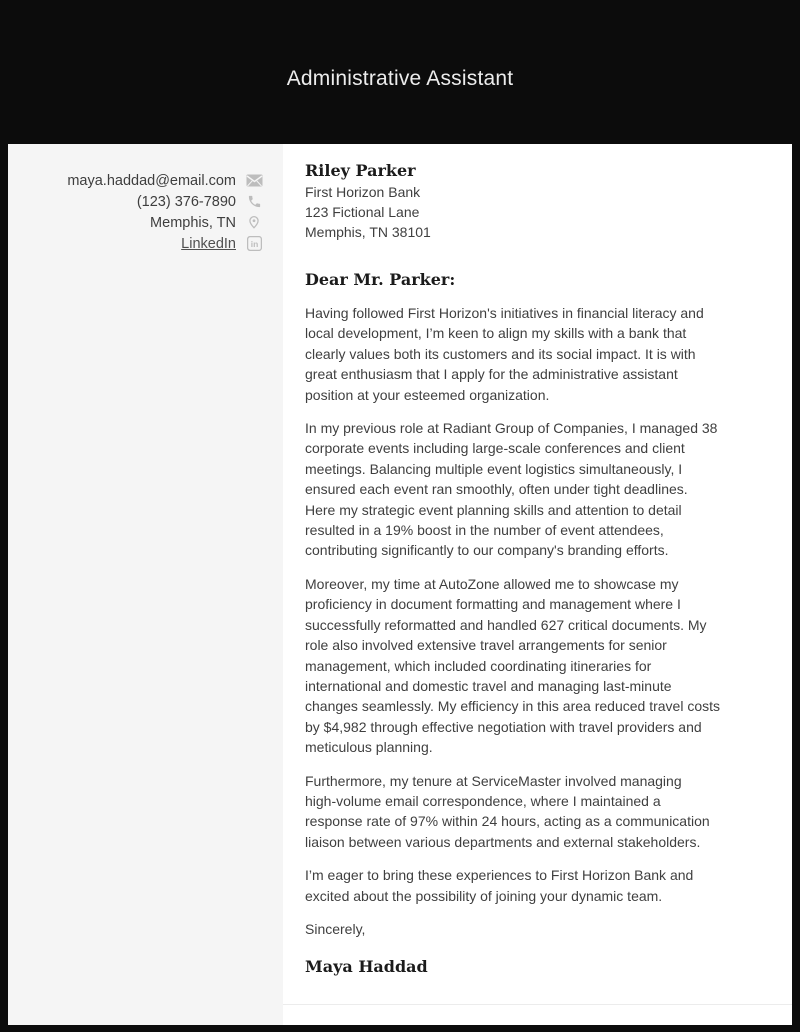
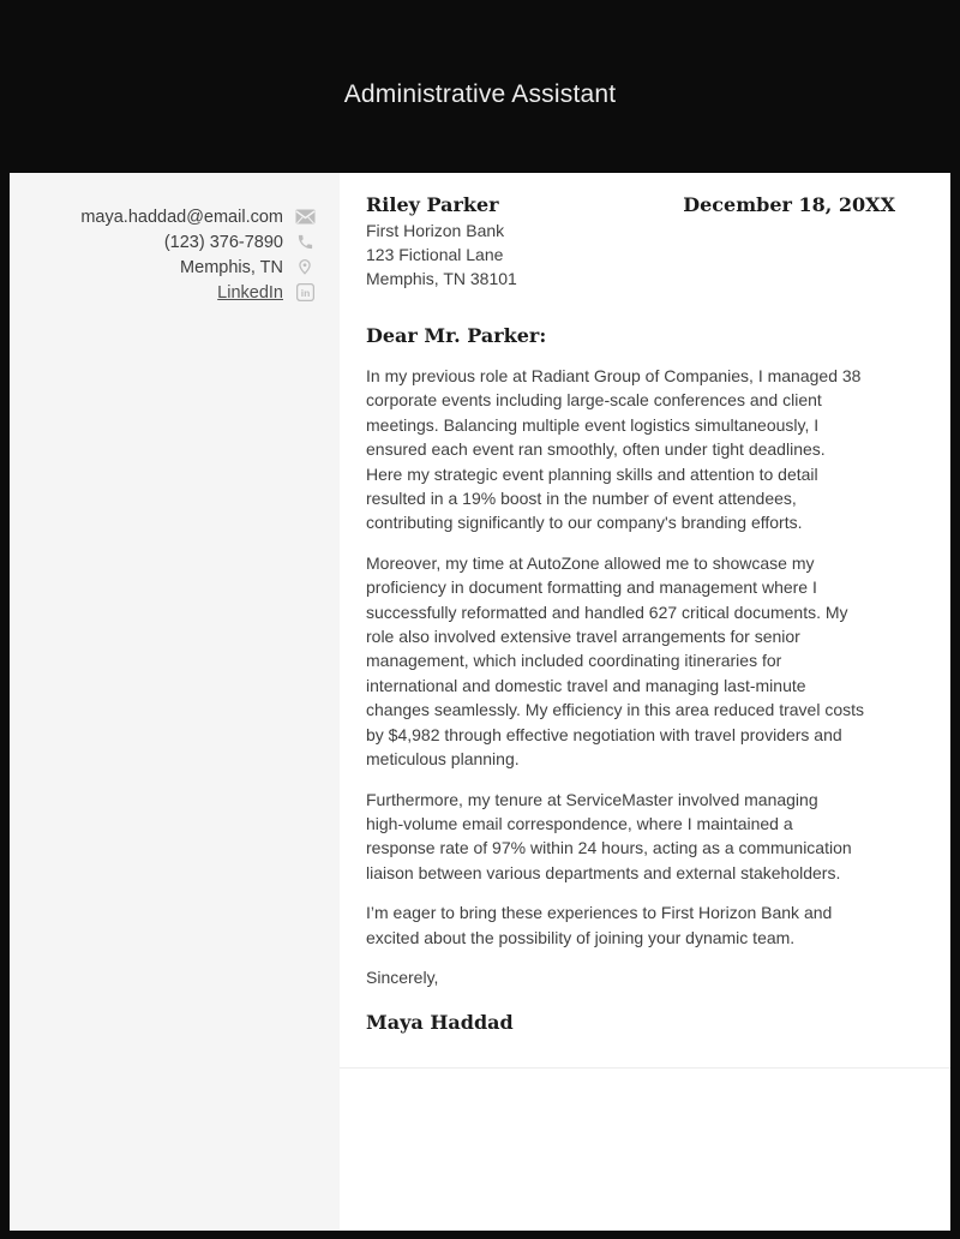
  Administrative Assistant
  maya.haddad@email.com
  (123) 376-7890
  Memphis, TN
  LinkedIn
  in
  Riley Parker
  First Horizon Bank
  123 Fictional Lane
  Memphis, TN 38101
+ December 18, 20XX
  Dear Mr. Parker:
- Having followed First Horizon's initiatives in financial literacy and
- local development, I’m keen to align my skills with a bank that
- clearly values both its customers and its social impact. It is with
- great enthusiasm that I apply for the administrative assistant
- position at your esteemed organization.
  In my previous role at Radiant Group of Companies, I managed 38
  corporate events including large-scale conferences and client
  meetings. Balancing multiple event logistics simultaneously, I
  ensured each event ran smoothly, often under tight deadlines.
  Here my strategic event planning skills and attention to detail
  resulted in a 19% boost in the number of event attendees,
  contributing significantly to our company's branding efforts.
  Moreover, my time at AutoZone allowed me to showcase my
  proficiency in document formatting and management where I
  successfully reformatted and handled 627 critical documents. My
  role also involved extensive travel arrangements for senior
  management, which included coordinating itineraries for
  international and domestic travel and managing last-minute
  changes seamlessly. My efficiency in this area reduced travel costs
  by $4,982 through effective negotiation with travel providers and
  meticulous planning.
  Furthermore, my tenure at ServiceMaster involved managing
  high-volume email correspondence, where I maintained a
  response rate of 97% within 24 hours, acting as a communication
  liaison between various departments and external stakeholders.
  I’m eager to bring these experiences to First Horizon Bank and
  excited about the possibility of joining your dynamic team.
  Sincerely,
  Maya Haddad
